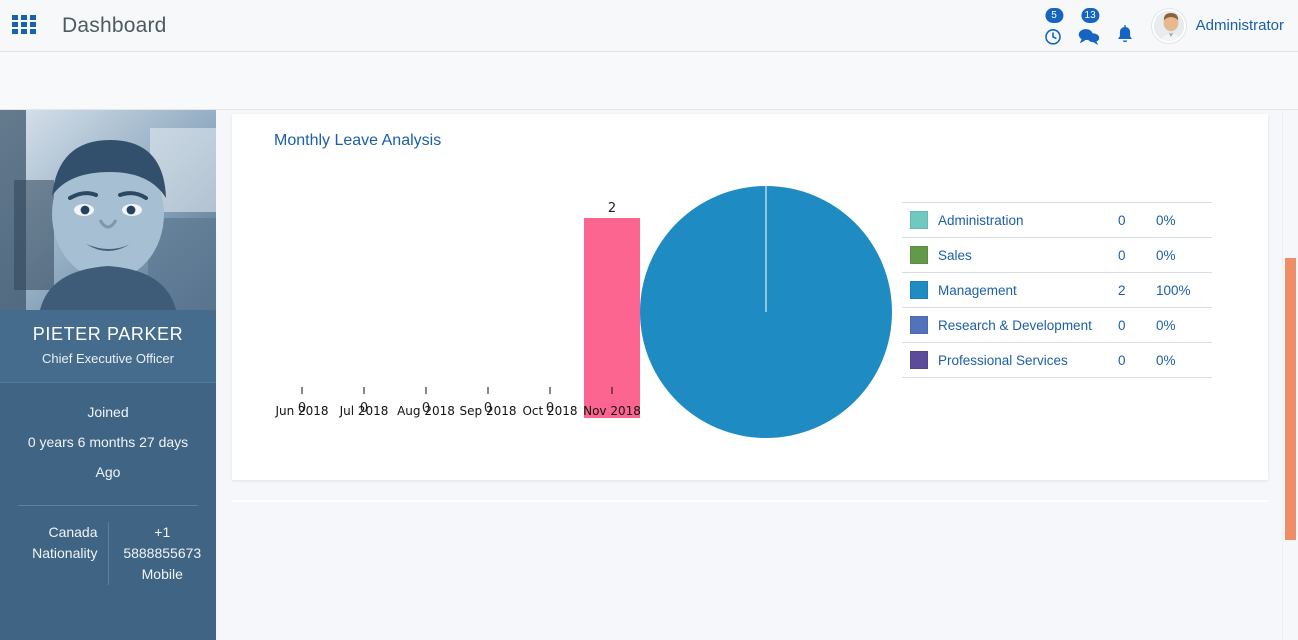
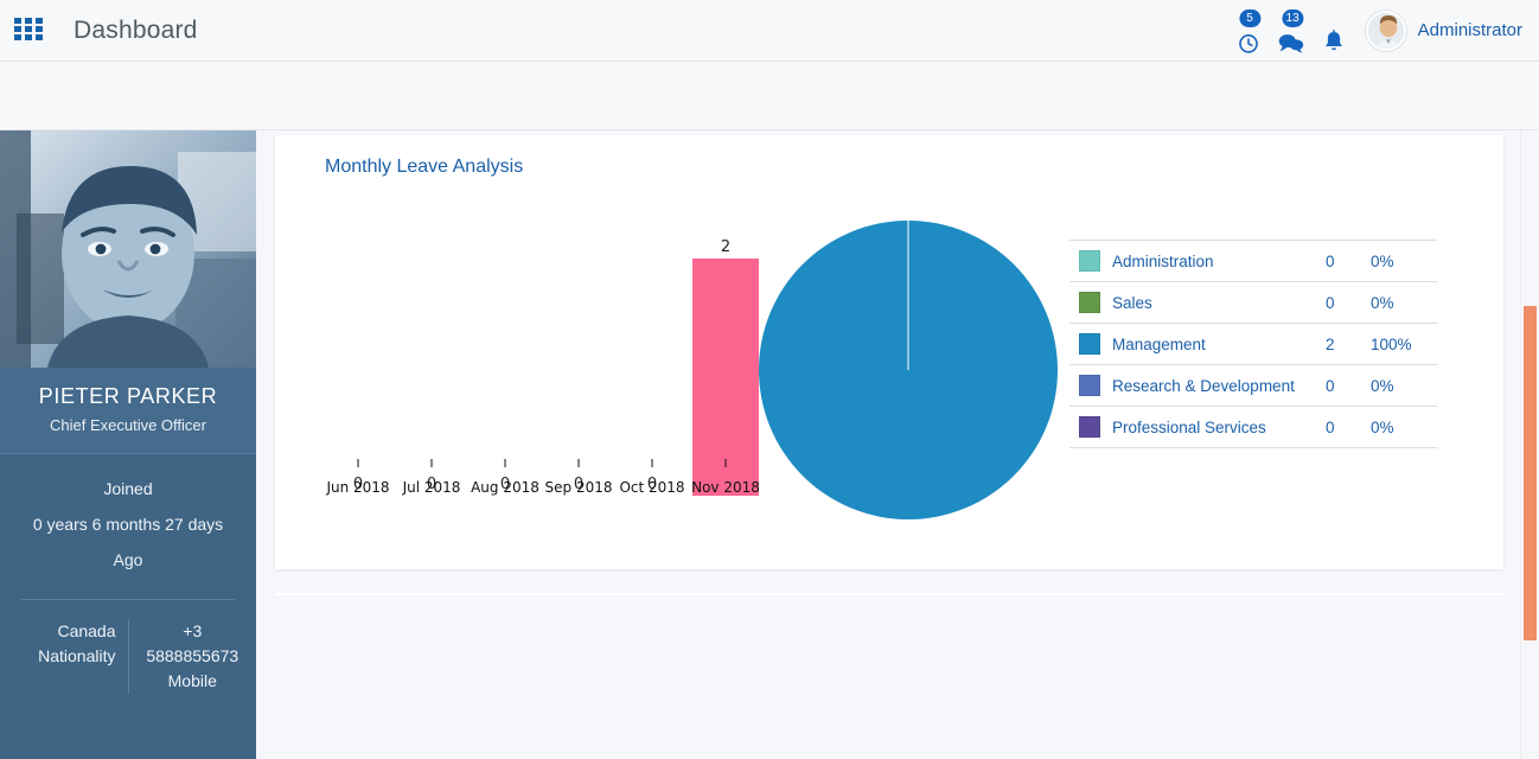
  Dashboard
  5
  13
  Administrator
  PIETER PARKER
  Chief Executive Officer
  Joined
  0 years 6 months 27 days
  Ago
  Canada
  Nationality
- +1 5888855673
+ +3 5888855673
  Mobile
  Monthly Leave Analysis
  0
  Jun 2018
  0
  Jul 2018
  0
  Aug 2018
  0
  Sep 2018
  0
  Oct 2018
  2
  Nov 2018
  	Administration	0	0%
  	Sales	0	0%
  	Management	2	100%
  	Research & Development	0	0%
  	Professional Services	0	0%
